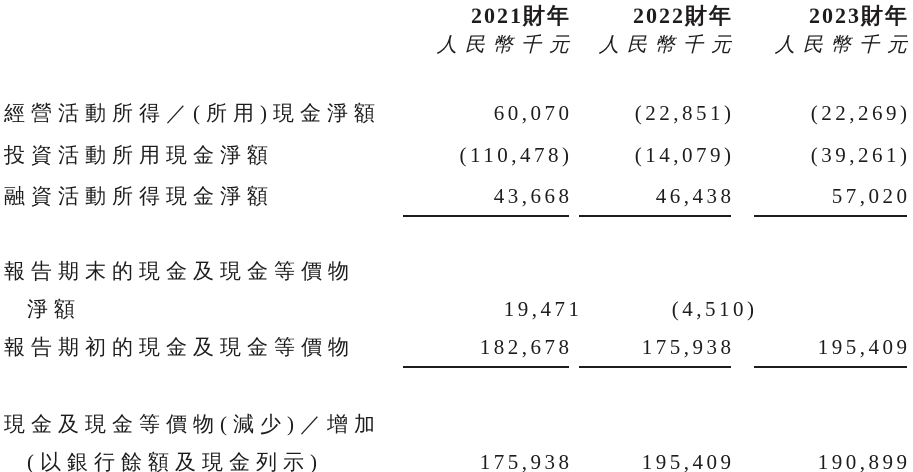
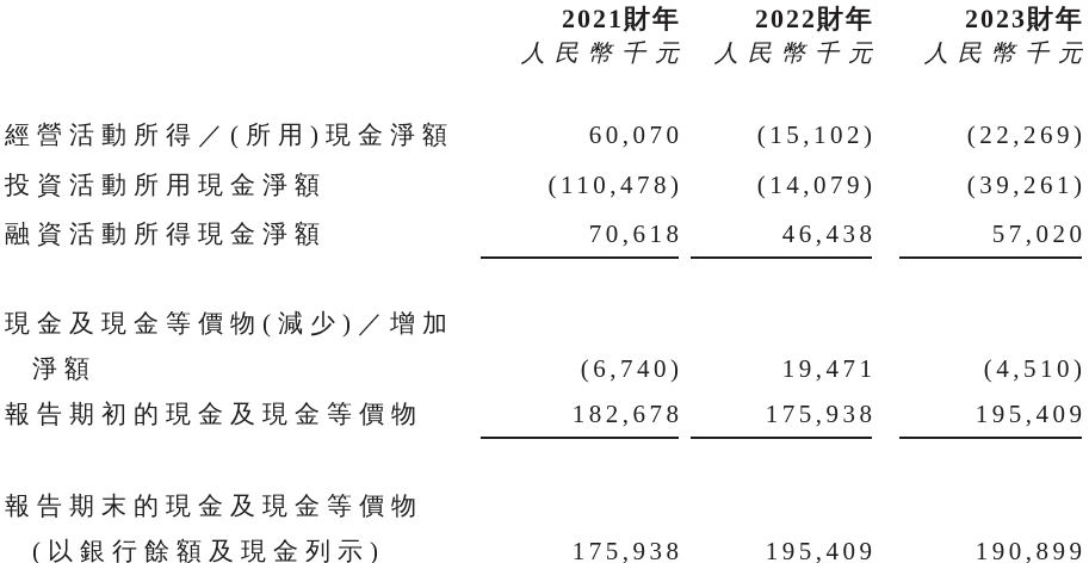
  2021財年
  2022財年
  2023財年
  人民幣千元
  人民幣千元
  人民幣千元
  經營活動所得／(所用)現金淨額
  60,070
- (22,851)
+ (15,102)
  (22,269)
  投資活動所用現金淨額
  (110,478)
  (14,079)
  (39,261)
  融資活動所得現金淨額
- 43,668
+ 70,618
  46,438
  57,020
- 報告期末的現金及現金等價物
+ 現金及現金等價物(減少)／增加
  淨額
+ (6,740)
  19,471
  (4,510)
  報告期初的現金及現金等價物
  182,678
  175,938
  195,409
- 現金及現金等價物(減少)／增加
+ 報告期末的現金及現金等價物
  (以銀行餘額及現金列示)
  175,938
  195,409
  190,899
